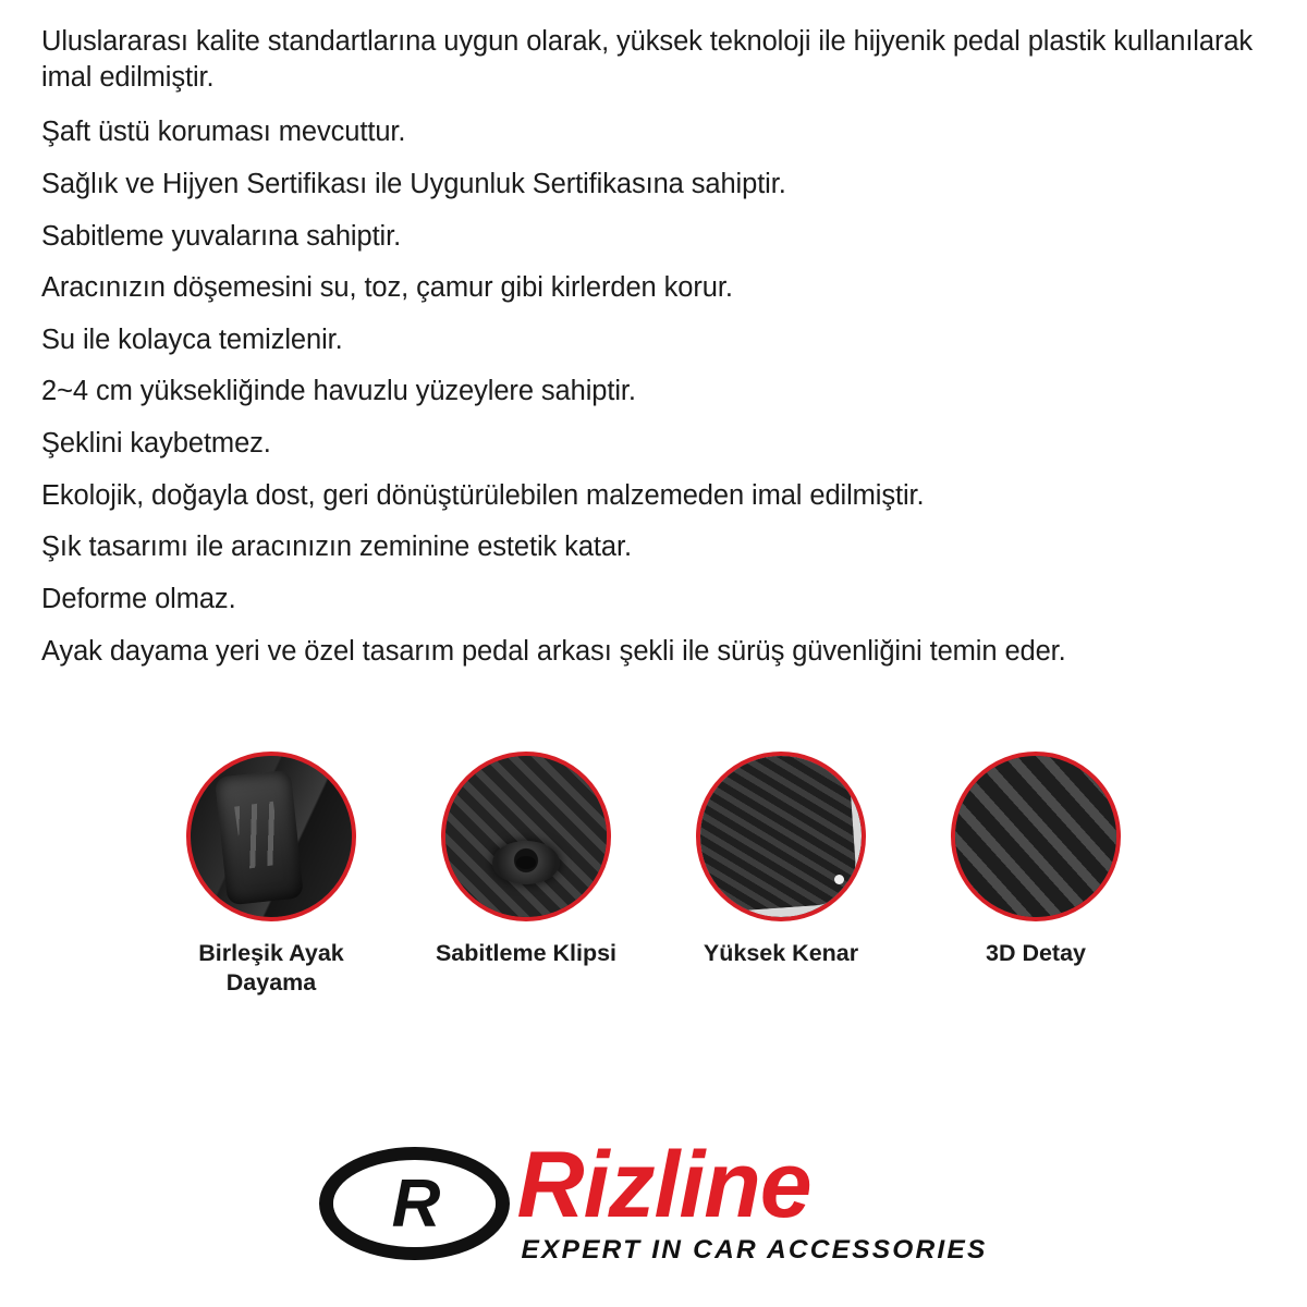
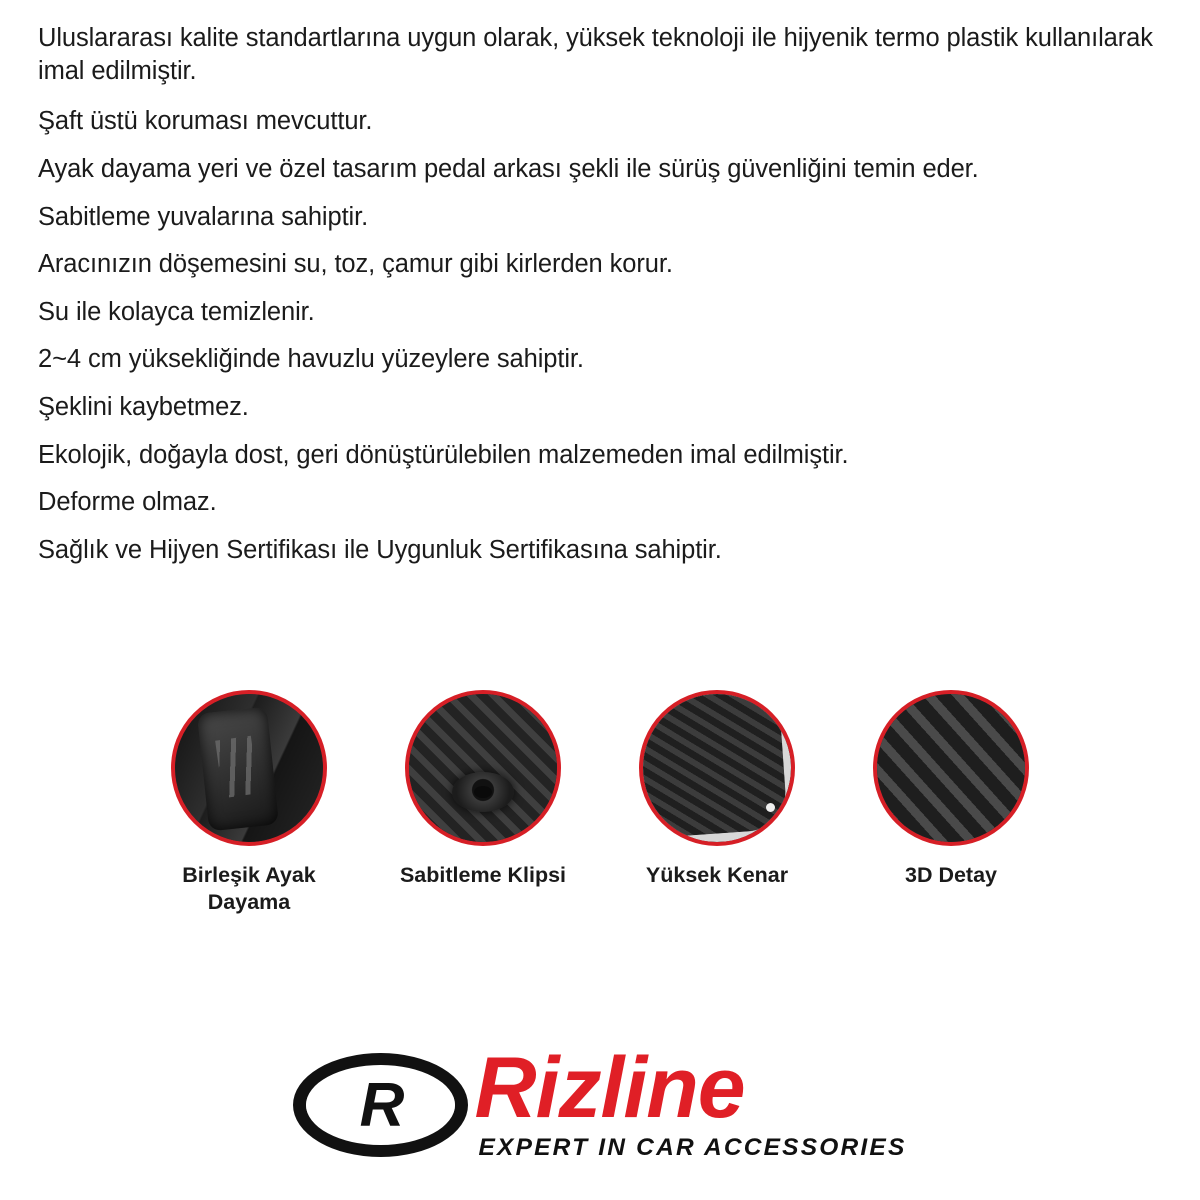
- Uluslararası kalite standartlarına uygun olarak, yüksek teknoloji ile hijyenik pedal plastik kullanılarak imal edilmiştir.
+ Uluslararası kalite standartlarına uygun olarak, yüksek teknoloji ile hijyenik termo plastik kullanılarak imal edilmiştir.
  Şaft üstü koruması mevcuttur.
- Sağlık ve Hijyen Sertifikası ile Uygunluk Sertifikasına sahiptir.
+ Ayak dayama yeri ve özel tasarım pedal arkası şekli ile sürüş güvenliğini temin eder.
  Sabitleme yuvalarına sahiptir.
  Aracınızın döşemesini su, toz, çamur gibi kirlerden korur.
  Su ile kolayca temizlenir.
  2~4 cm yüksekliğinde havuzlu yüzeylere sahiptir.
  Şeklini kaybetmez.
  Ekolojik, doğayla dost, geri dönüştürülebilen malzemeden imal edilmiştir.
- Şık tasarımı ile aracınızın zeminine estetik katar.
  Deforme olmaz.
- Ayak dayama yeri ve özel tasarım pedal arkası şekli ile sürüş güvenliğini temin eder.
+ Sağlık ve Hijyen Sertifikası ile Uygunluk Sertifikasına sahiptir.
  Birleşik Ayak Dayama
  Sabitleme Klipsi
  Yüksek Kenar
  3D Detay
  R
  Rizline
  EXPERT IN CAR ACCESSORIES
